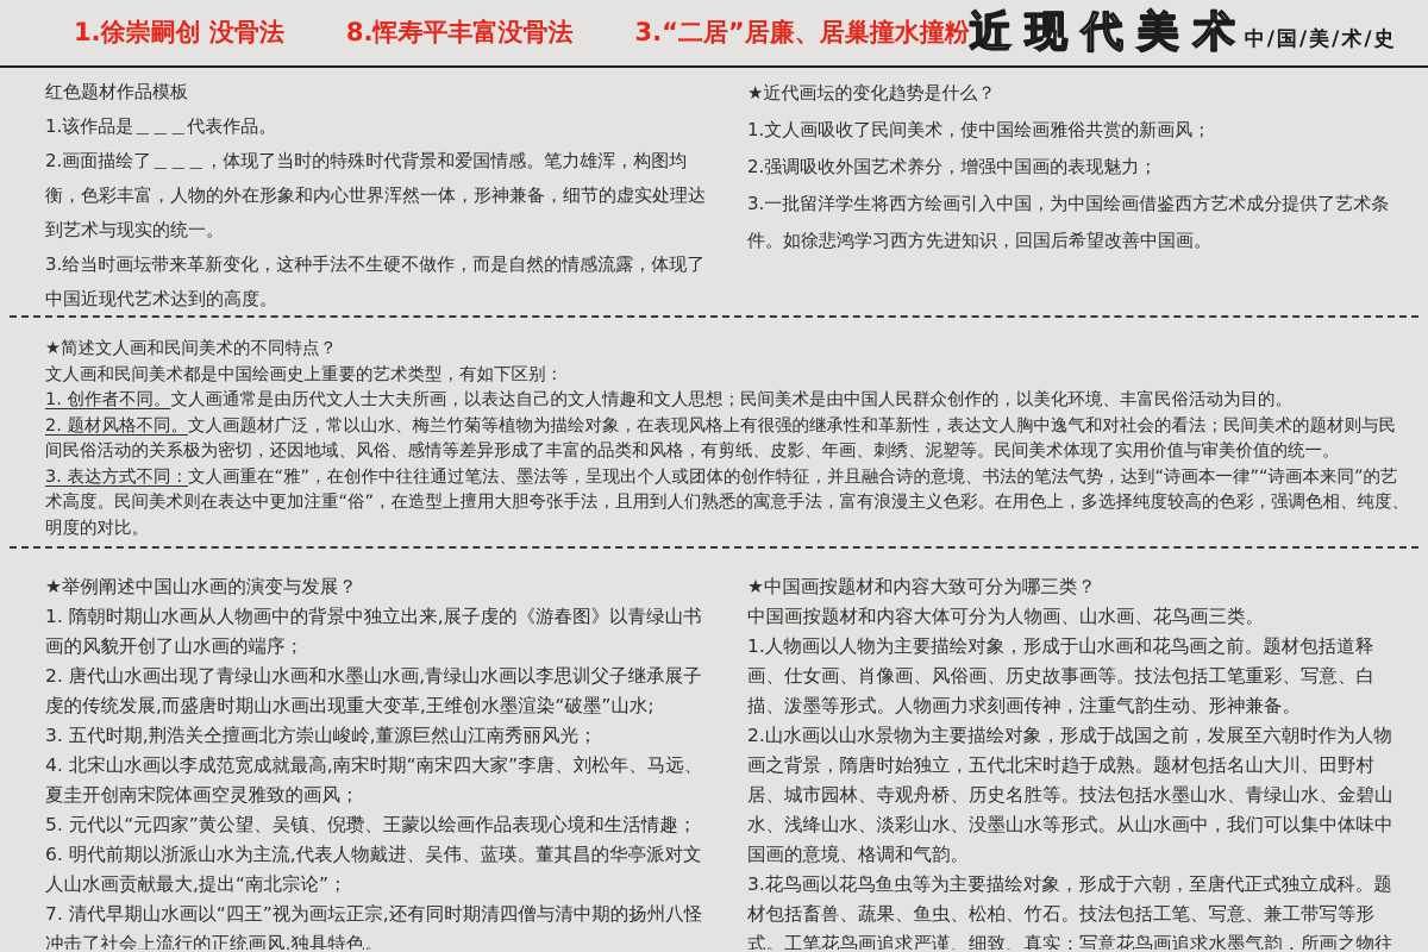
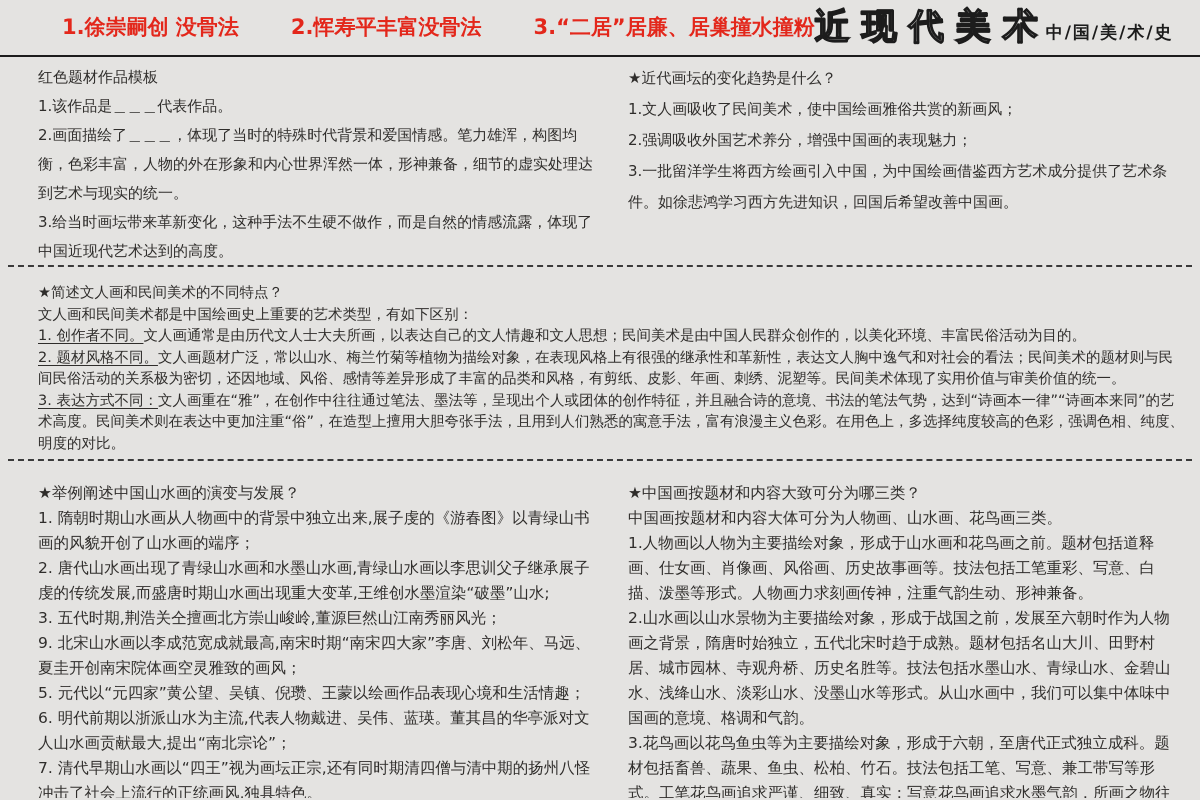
  1.徐崇嗣创 没骨法
- 8.恽寿平丰富没骨法
+ 2.恽寿平丰富没骨法
  3.“二居”居廉、居巢撞水撞粉
  近现代美术
  中/国/美/术/史
  红色题材作品模板
  1.该作品是＿＿＿代表作品。
  2.画面描绘了＿＿＿，体现了当时的特殊时代背景和爱国情感。笔力雄浑，构图均衡，色彩丰富，人物的外在形象和内心世界浑然一体，形神兼备，细节的虚实处理达到艺术与现实的统一。
  3.给当时画坛带来革新变化，这种手法不生硬不做作，而是自然的情感流露，体现了中国近现代艺术达到的高度。
  ★近代画坛的变化趋势是什么？
  1.文人画吸收了民间美术，使中国绘画雅俗共赏的新画风；
  2.强调吸收外国艺术养分，增强中国画的表现魅力；
  3.一批留洋学生将西方绘画引入中国，为中国绘画借鉴西方艺术成分提供了艺术条件。如徐悲鸿学习西方先进知识，回国后希望改善中国画。
  ★简述文人画和民间美术的不同特点？
  文人画和民间美术都是中国绘画史上重要的艺术类型，有如下区别：
  1. 创作者不同。文人画通常是由历代文人士大夫所画，以表达自己的文人情趣和文人思想；民间美术是由中国人民群众创作的，以美化环境、丰富民俗活动为目的。
  2. 题材风格不同。文人画题材广泛，常以山水、梅兰竹菊等植物为描绘对象，在表现风格上有很强的继承性和革新性，表达文人胸中逸气和对社会的看法；民间美术的题材则与民间民俗活动的关系极为密切，还因地域、风俗、感情等差异形成了丰富的品类和风格，有剪纸、皮影、年画、刺绣、泥塑等。民间美术体现了实用价值与审美价值的统一。
  3. 表达方式不同：文人画重在“雅”，在创作中往往通过笔法、墨法等，呈现出个人或团体的创作特征，并且融合诗的意境、书法的笔法气势，达到“诗画本一律”“诗画本来同”的艺术高度。民间美术则在表达中更加注重“俗”，在造型上擅用大胆夸张手法，且用到人们熟悉的寓意手法，富有浪漫主义色彩。在用色上，多选择纯度较高的色彩，强调色相、纯度、明度的对比。
  ★举例阐述中国山水画的演变与发展？
  1. 隋朝时期山水画从人物画中的背景中独立出来,展子虔的《游春图》以青绿山书画的风貌开创了山水画的端序；
  2. 唐代山水画出现了青绿山水画和水墨山水画,青绿山水画以李思训父子继承展子虔的传统发展,而盛唐时期山水画出现重大变革,王维创水墨渲染“破墨”山水;
  3. 五代时期,荆浩关仝擅画北方崇山峻岭,董源巨然山江南秀丽风光；
- 4. 北宋山水画以李成范宽成就最高,南宋时期“南宋四大家”李唐、刘松年、马远、夏圭开创南宋院体画空灵雅致的画风；
+ 9. 北宋山水画以李成范宽成就最高,南宋时期“南宋四大家”李唐、刘松年、马远、夏圭开创南宋院体画空灵雅致的画风；
  5. 元代以“元四家”黄公望、吴镇、倪瓒、王蒙以绘画作品表现心境和生活情趣；
  6. 明代前期以浙派山水为主流,代表人物戴进、吴伟、蓝瑛。董其昌的华亭派对文人山水画贡献最大,提出“南北宗论”；
  7. 清代早期山水画以“四王”视为画坛正宗,还有同时期清四僧与清中期的扬州八怪冲击了社会上流行的正统画风,独具特色。
  ★中国画按题材和内容大致可分为哪三类？
  中国画按题材和内容大体可分为人物画、山水画、花鸟画三类。
  1.人物画以人物为主要描绘对象，形成于山水画和花鸟画之前。题材包括道释画、仕女画、肖像画、风俗画、历史故事画等。技法包括工笔重彩、写意、白描、泼墨等形式。人物画力求刻画传神，注重气韵生动、形神兼备。
  2.山水画以山水景物为主要描绘对象，形成于战国之前，发展至六朝时作为人物画之背景，隋唐时始独立，五代北宋时趋于成熟。题材包括名山大川、田野村居、城市园林、寺观舟桥、历史名胜等。技法包括水墨山水、青绿山水、金碧山水、浅绛山水、淡彩山水、没墨山水等形式。从山水画中，我们可以集中体味中国画的意境、格调和气韵。
  3.花鸟画以花鸟鱼虫等为主要描绘对象，形成于六朝，至唐代正式独立成科。题材包括畜兽、蔬果、鱼虫、松柏、竹石。技法包括工笔、写意、兼工带写等形式。工笔花鸟画追求严谨、细致、真实；写意花鸟画追求水墨气韵，所画之物往
